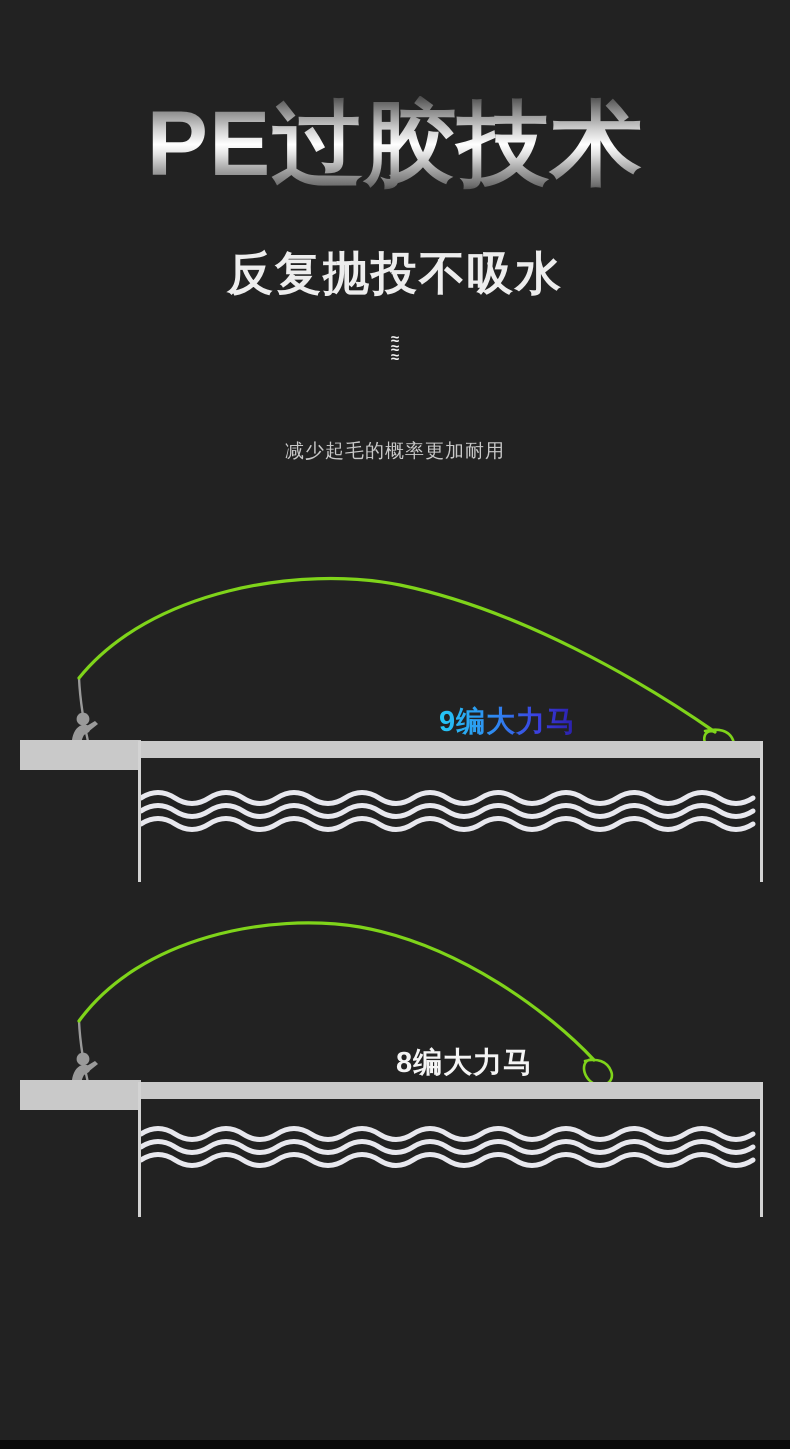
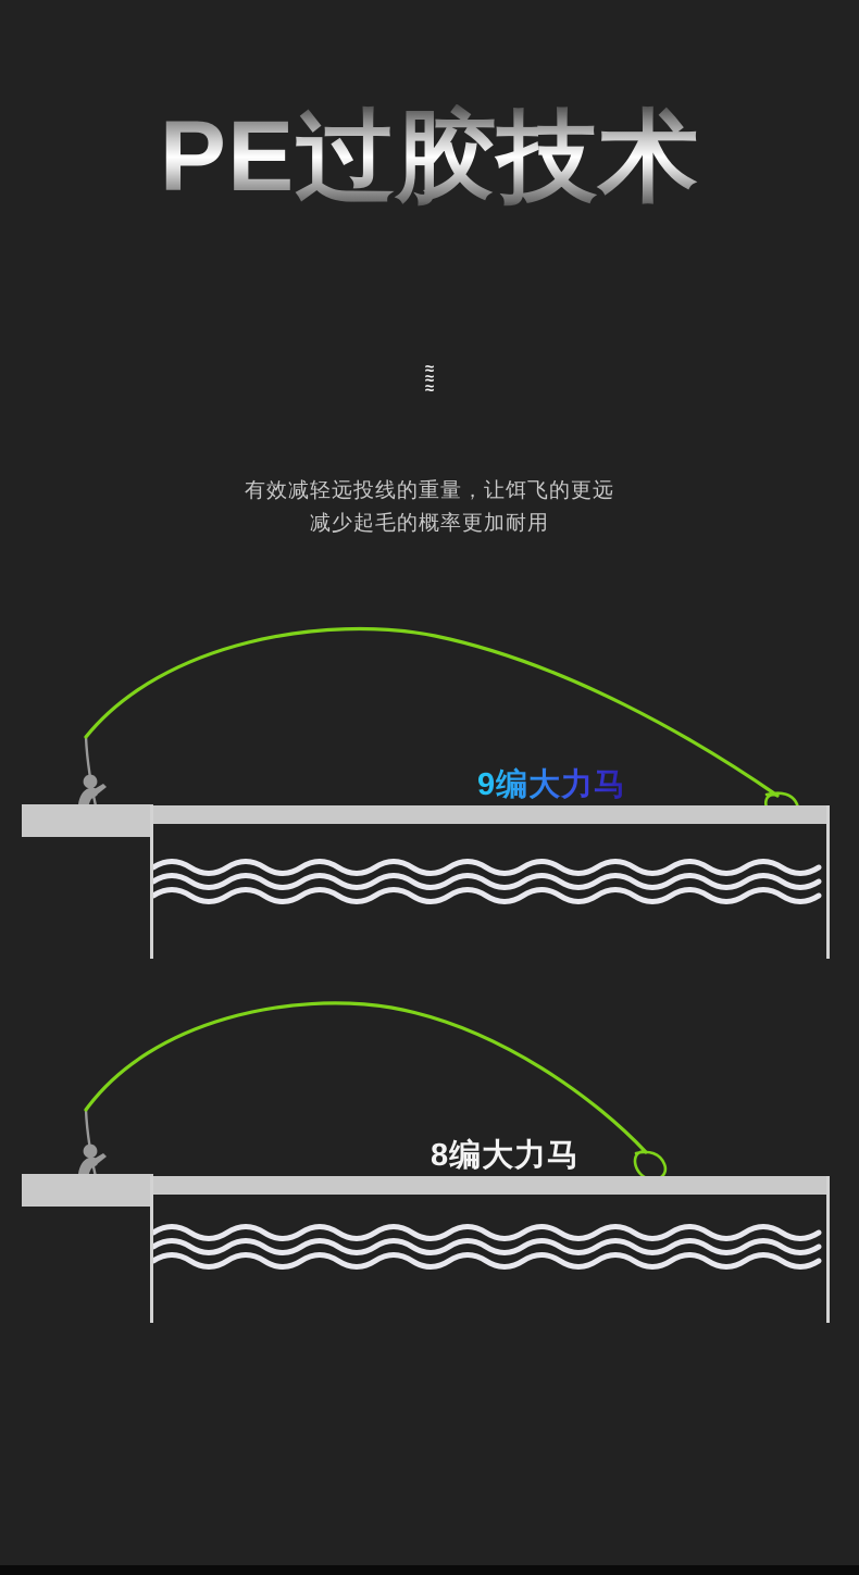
  PE过胶技术
- 反复抛投不吸水
  ≈
  ≈
  ≈
+ 有效减轻远投线的重量，让饵飞的更远
  减少起毛的概率更加耐用
  9编大力马
  8编大力马
